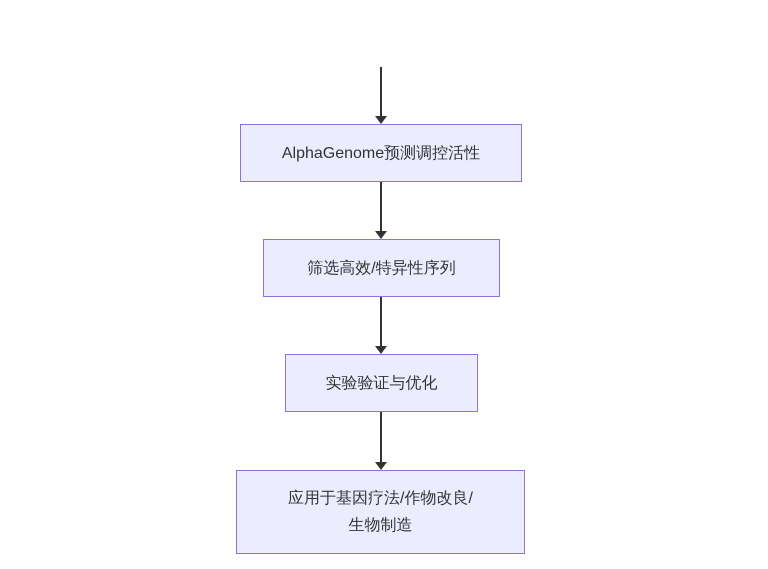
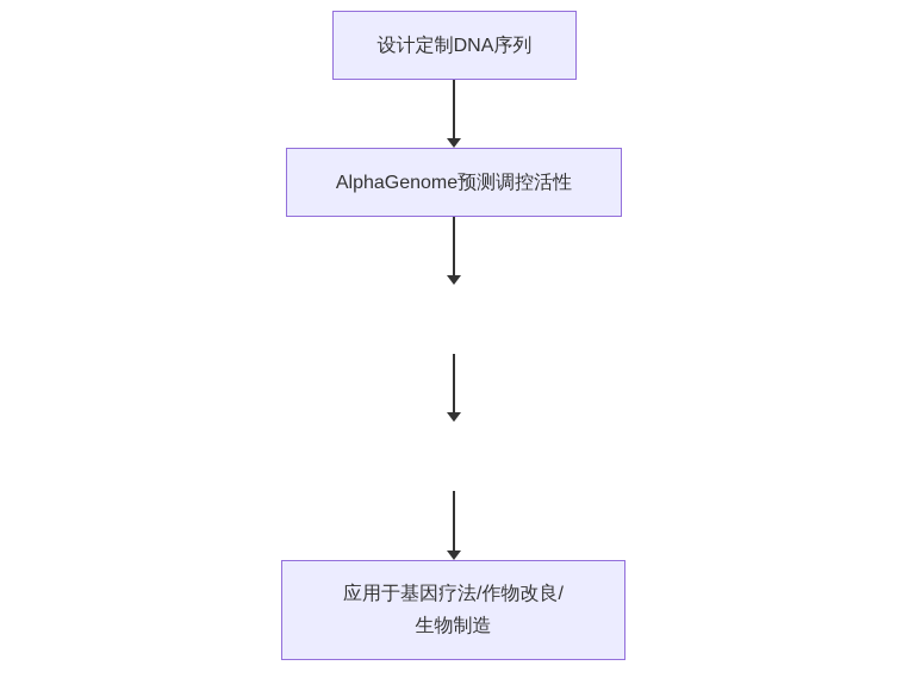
+ 设计定制DNA序列
  AlphaGenome预测调控活性
- 筛选高效/特异性序列
- 实验验证与优化
  应用于基因疗法/作物改良/
  生物制造
